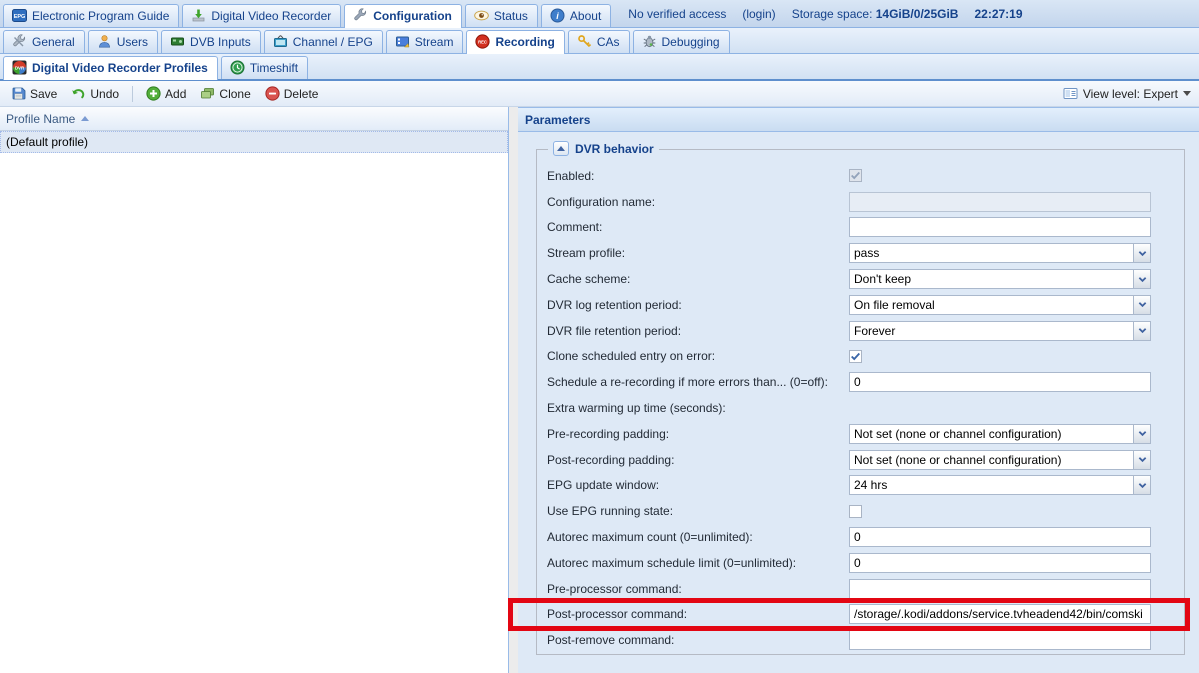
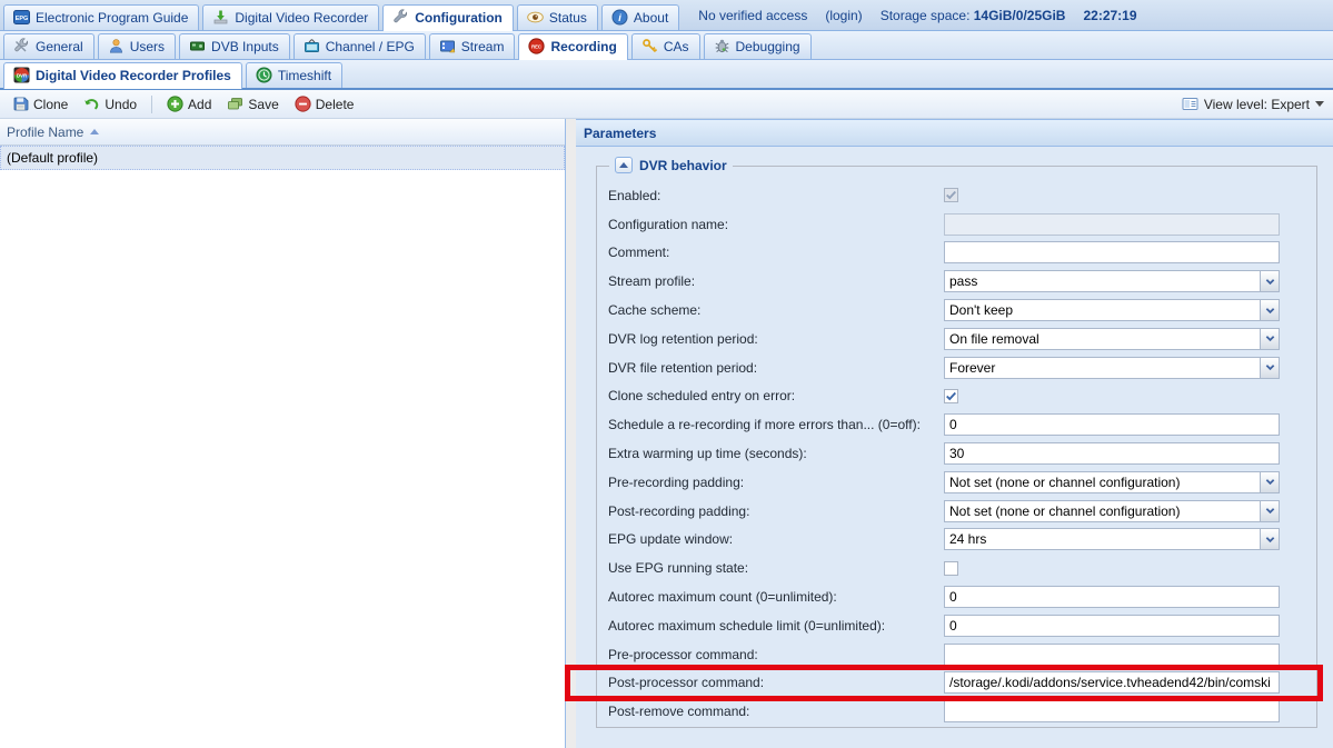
  Electronic Program Guide
  Digital Video Recorder
  Configuration
  Status
  i
  About
  No verified access
  (login)
  Storage space: 14GiB/0/25GiB
  22:27:19
  General
  Users
  DVB Inputs
  Channel / EPG
  Stream
  Recording
  CAs
  Debugging
  Digital Video Recorder Profiles
  Timeshift
- Save
+ Clone
  Undo
  Add
- Clone
+ Save
  Delete
  View level: Expert
  Profile Name
  (Default profile)
  Parameters
  DVR behavior
  Enabled:
  Configuration name:
  Comment:
  Stream profile:
  pass
  Cache scheme:
  Don't keep
  DVR log retention period:
  On file removal
  DVR file retention period:
  Forever
  Clone scheduled entry on error:
  Schedule a re-recording if more errors than... (0=off):
  0
  Extra warming up time (seconds):
+ 30
  Pre-recording padding:
  Not set (none or channel configuration)
  Post-recording padding:
  Not set (none or channel configuration)
  EPG update window:
  24 hrs
  Use EPG running state:
  Autorec maximum count (0=unlimited):
  0
  Autorec maximum schedule limit (0=unlimited):
  0
  Pre-processor command:
  Post-processor command:
  /storage/.kodi/addons/service.tvheadend42/bin/comski
  Post-remove command:
